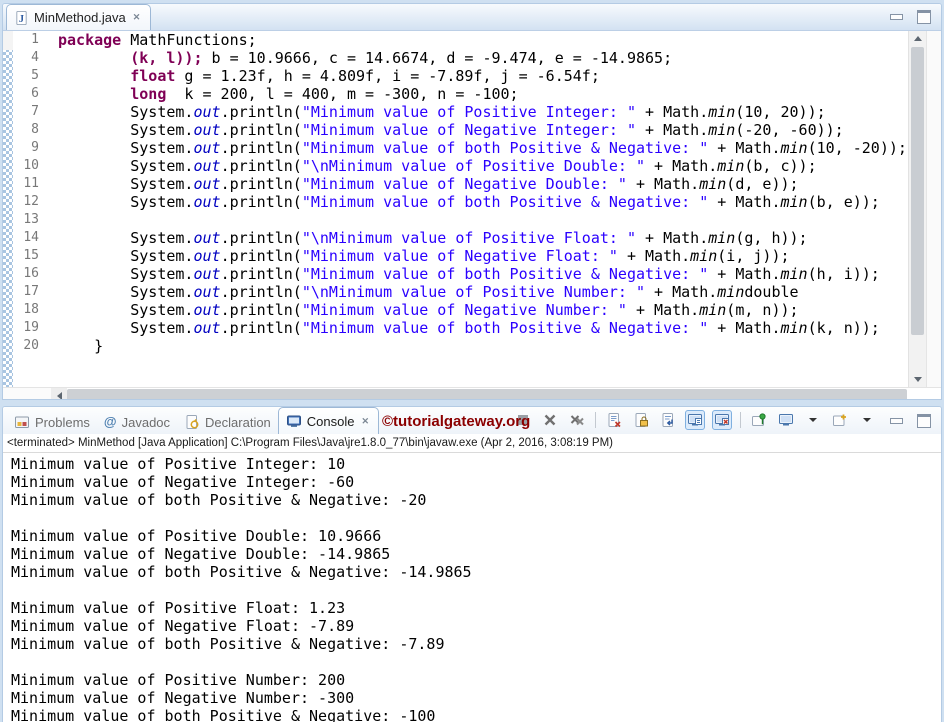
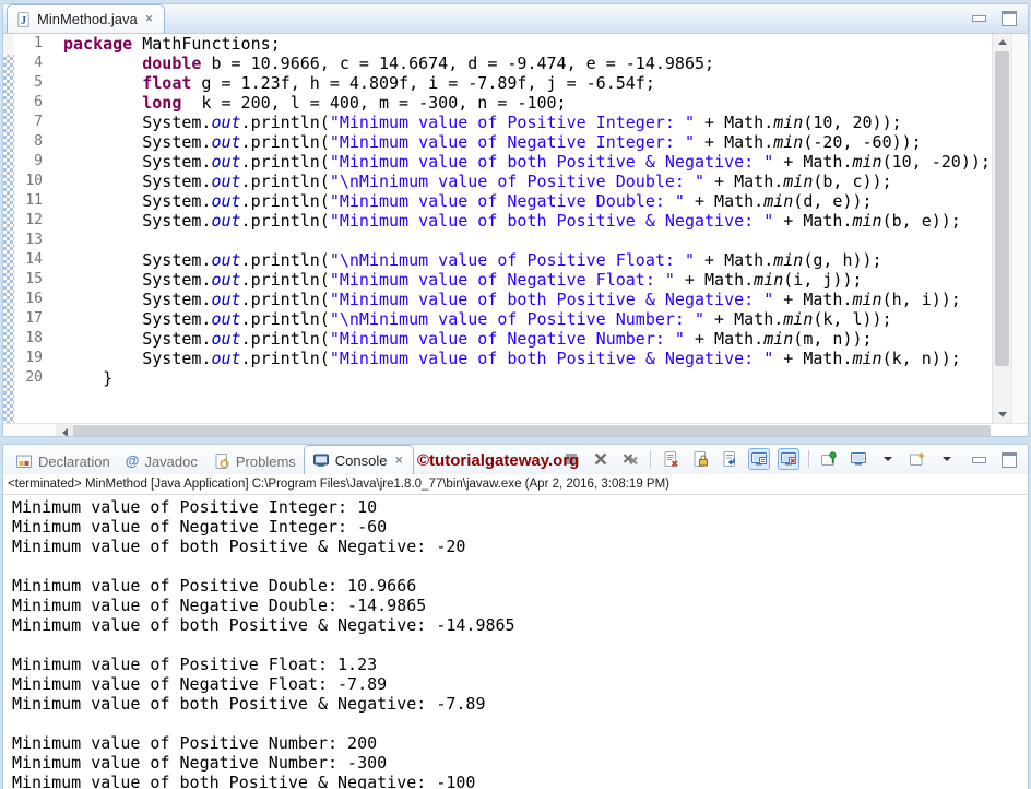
  J
  MinMethod.java
  1
  package MathFunctions;
  4
- (k, l)); b = 10.9666, c = 14.6674, d = -9.474, e = -14.9865;
+ double b = 10.9666, c = 14.6674, d = -9.474, e = -14.9865;
  5
  float g = 1.23f, h = 4.809f, i = -7.89f, j = -6.54f;
  6
  long k = 200, l = 400, m = -300, n = -100;
  7
  System.out.println("Minimum value of Positive Integer: " + Math.min(10, 20));
  8
  System.out.println("Minimum value of Negative Integer: " + Math.min(-20, -60));
  9
  System.out.println("Minimum value of both Positive & Negative: " + Math.min(10, -20));
  10
  System.out.println("\nMinimum value of Positive Double: " + Math.min(b, c));
  11
  System.out.println("Minimum value of Negative Double: " + Math.min(d, e));
  12
  System.out.println("Minimum value of both Positive & Negative: " + Math.min(b, e));
  13
  14
  System.out.println("\nMinimum value of Positive Float: " + Math.min(g, h));
  15
  System.out.println("Minimum value of Negative Float: " + Math.min(i, j));
  16
  System.out.println("Minimum value of both Positive & Negative: " + Math.min(h, i));
  17
- System.out.println("\nMinimum value of Positive Number: " + Math.mindouble
+ System.out.println("\nMinimum value of Positive Number: " + Math.min(k, l));
  18
  System.out.println("Minimum value of Negative Number: " + Math.min(m, n));
  19
  System.out.println("Minimum value of both Positive & Negative: " + Math.min(k, n));
  20
  }
- Problems
+ Declaration
  @
  Javadoc
- Declaration
+ Problems
  Console
  <terminated> MinMethod [Java Application] C:\Program Files\Java\jre1.8.0_77\bin\javaw.exe (Apr 2, 2016, 3:08:19 PM)
  Minimum value of Positive Integer: 10
  Minimum value of Negative Integer: -60
  Minimum value of both Positive & Negative: -20
  Minimum value of Positive Double: 10.9666
  Minimum value of Negative Double: -14.9865
  Minimum value of both Positive & Negative: -14.9865
  Minimum value of Positive Float: 1.23
  Minimum value of Negative Float: -7.89
  Minimum value of both Positive & Negative: -7.89
  Minimum value of Positive Number: 200
  Minimum value of Negative Number: -300
  Minimum value of both Positive & Negative: -100
  ©tutorialgateway.org
